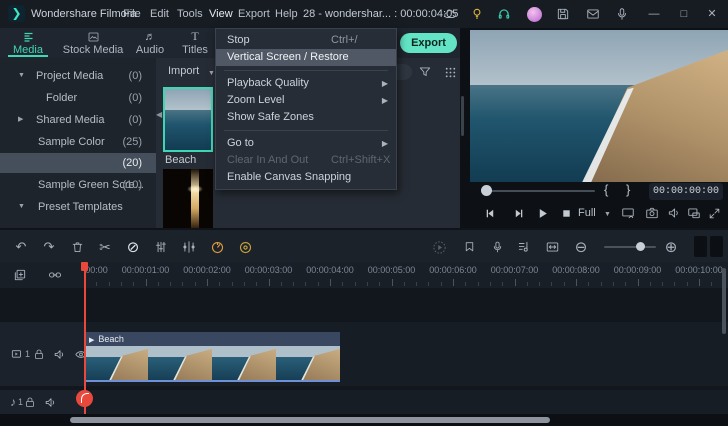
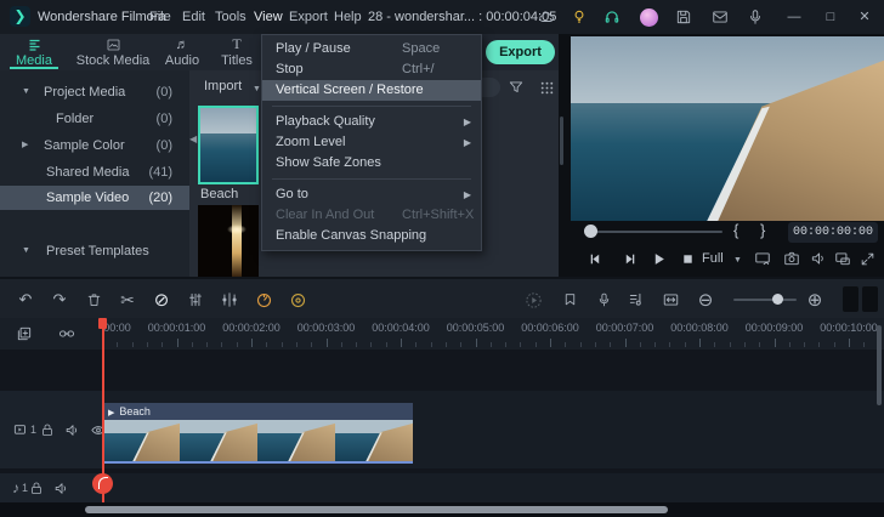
  ❯
  Wondershare Filmora
  File
  Edit
  Tools
  View
  Export
  Help
  28 - wondershar... : 00:00:040
  —
  □
  ✕
  Media
  Stock Media
  ♬
  Audio
  T
  Titles
  Export
  Project Media
  (0)
  Folder
  (0)
- Shared Media
+ Sample Color
  (0)
- Sample Color
+ Shared Media
- (25)
+ (41)
+ Sample Video
  (20)
- Sample Green Scre...
- (10)
  Preset Templates
  Import
  ◀
  Beach
  {
  }
  00:00:00:00
  Full
  ↶
  ↷
  ✂
  ⊘
  ⊖
  ⊕
  00:00:01:00
  00:00:02:00
  00:00:03:00
  00:00:04:00
  00:00:05:00
  00:00:06:00
  00:00:07:00
  00:00:08:00
  00:00:09:00
  00:00:10:00
  1
  ♪
  1
  Beach
+ Play / Pause
+ Space
  Stop
  Ctrl+/
  Vertical Screen / Restore
  Playback Quality
  ▶
  Zoom Level
  ▶
  Show Safe Zones
  Go to
  ▶
  Clear In And Out
  Ctrl+Shift+X
  Enable Canvas Snapping
